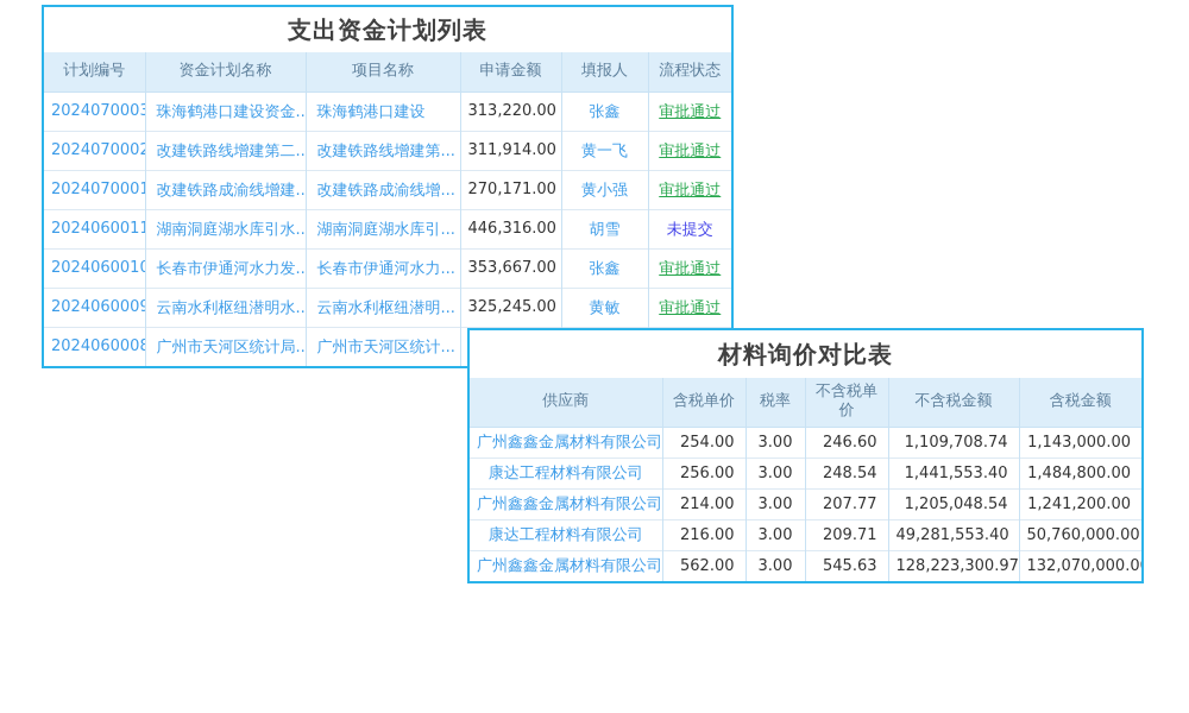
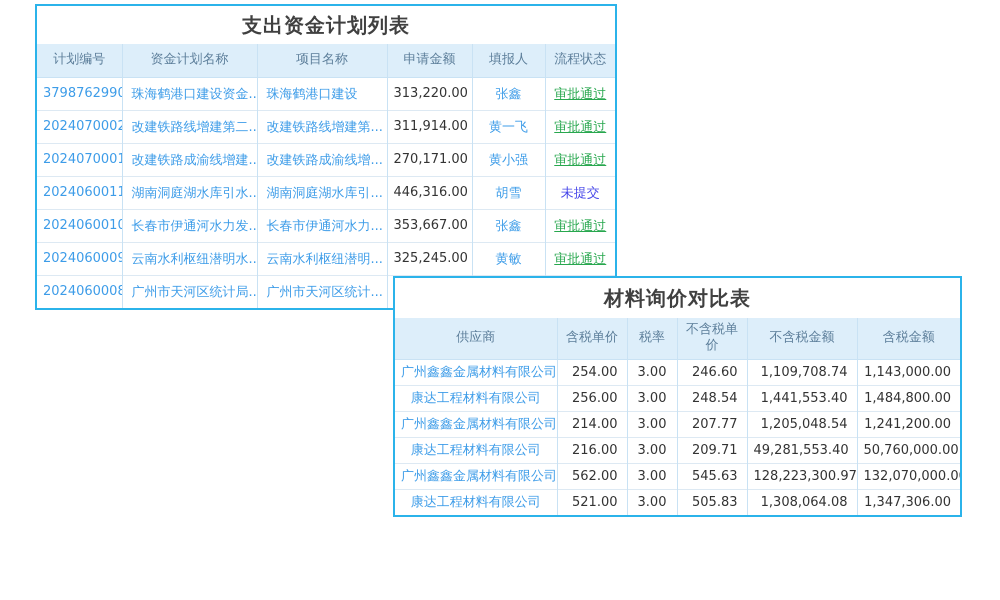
  支出资金计划列表
  计划编号	资金计划名称	项目名称	申请金额	填报人	流程状态
- 2024070003	珠海鹤港口建设资金..	珠海鹤港口建设	313,220.00	张鑫	审批通过
+ 3798762990	珠海鹤港口建设资金..	珠海鹤港口建设	313,220.00	张鑫	审批通过
  2024070002	改建铁路线增建第二..	改建铁路线增建第...	311,914.00	黄一飞	审批通过
  2024070001	改建铁路成渝线增建..	改建铁路成渝线增...	270,171.00	黄小强	审批通过
  2024060011	湖南洞庭湖水库引水..	湖南洞庭湖水库引...	446,316.00	胡雪	未提交
  2024060010	长春市伊通河水力发..	长春市伊通河水力...	353,667.00	张鑫	审批通过
  2024060009	云南水利枢纽潜明水..	云南水利枢纽潜明...	325,245.00	黄敏	审批通过
  2024060008	广州市天河区统计局..	广州市天河区统计...
  材料询价对比表
  供应商	含税单价	税率	不含税单价	不含税金额	含税金额
  广州鑫鑫金属材料有限公司	254.00	3.00	246.60	1,109,708.74	1,143,000.00
  康达工程材料有限公司	256.00	3.00	248.54	1,441,553.40	1,484,800.00
  广州鑫鑫金属材料有限公司	214.00	3.00	207.77	1,205,048.54	1,241,200.00
  康达工程材料有限公司	216.00	3.00	209.71	49,281,553.40	50,760,000.00
  广州鑫鑫金属材料有限公司	562.00	3.00	545.63	128,223,300.97	132,070,000.0
+ 康达工程材料有限公司	521.00	3.00	505.83	1,308,064.08	1,347,306.00
